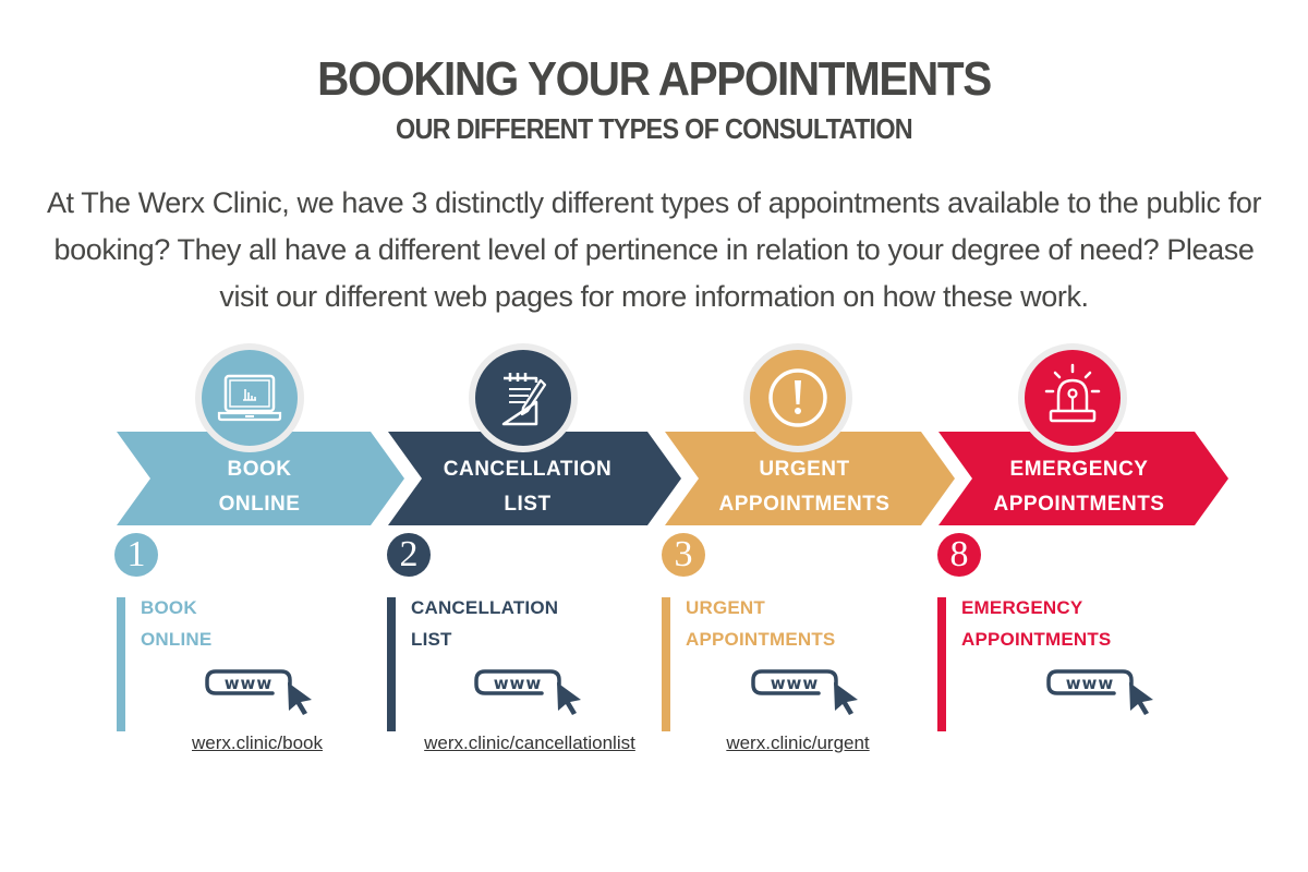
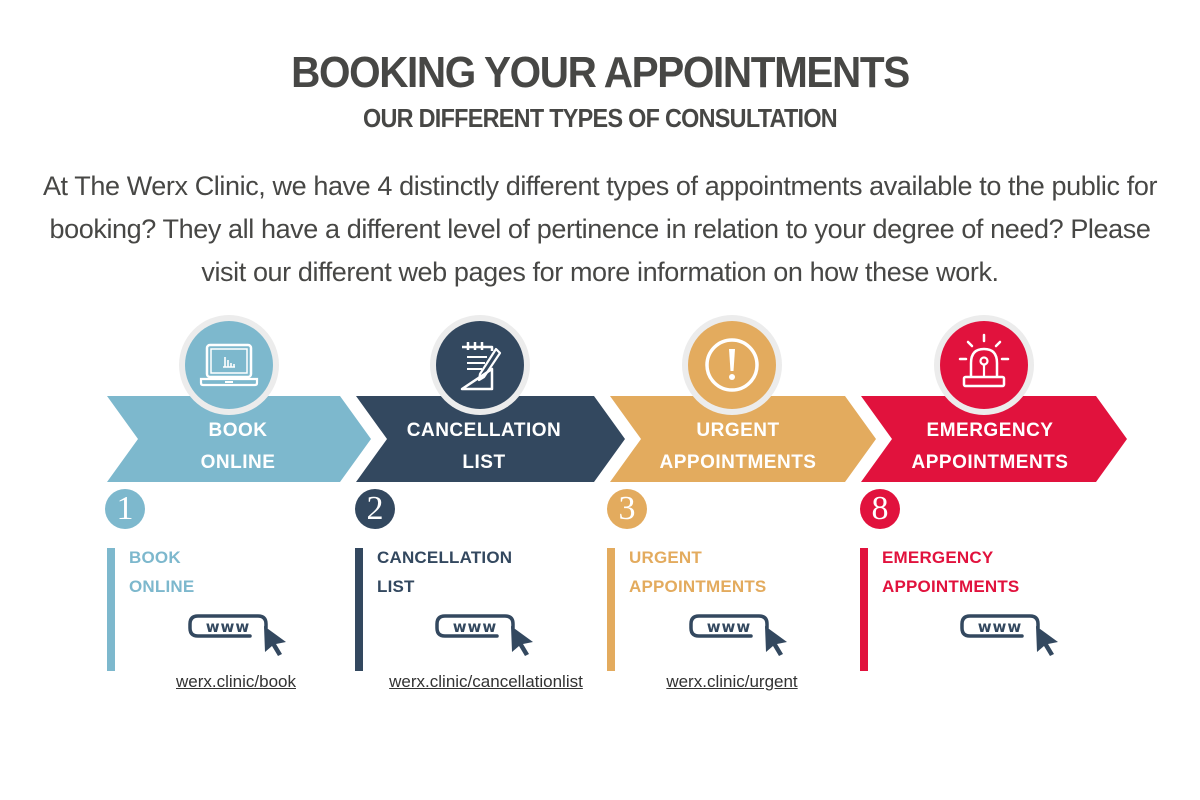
  BOOKING YOUR APPOINTMENTS
  OUR DIFFERENT TYPES OF CONSULTATION
- At The Werx Clinic, we have 3 distinctly different types of appointments available to the public for booking? They all have a different level of pertinence in relation to your degree of need? Please visit our different web pages for more information on how these work.
+ At The Werx Clinic, we have 4 distinctly different types of appointments available to the public for booking? They all have a different level of pertinence in relation to your degree of need? Please visit our different web pages for more information on how these work.
  BOOK
  ONLINE
  CANCELLATION
  LIST
  URGENT
  APPOINTMENTS
  EMERGENCY
  APPOINTMENTS
  1
  2
  3
  8
  BOOK
  ONLINE
  CANCELLATION
  LIST
  URGENT
  APPOINTMENTS
  EMERGENCY
  APPOINTMENTS
  www
  www
  www
  www
  werx.clinic/book
  werx.clinic/cancellationlist
  werx.clinic/urgent
